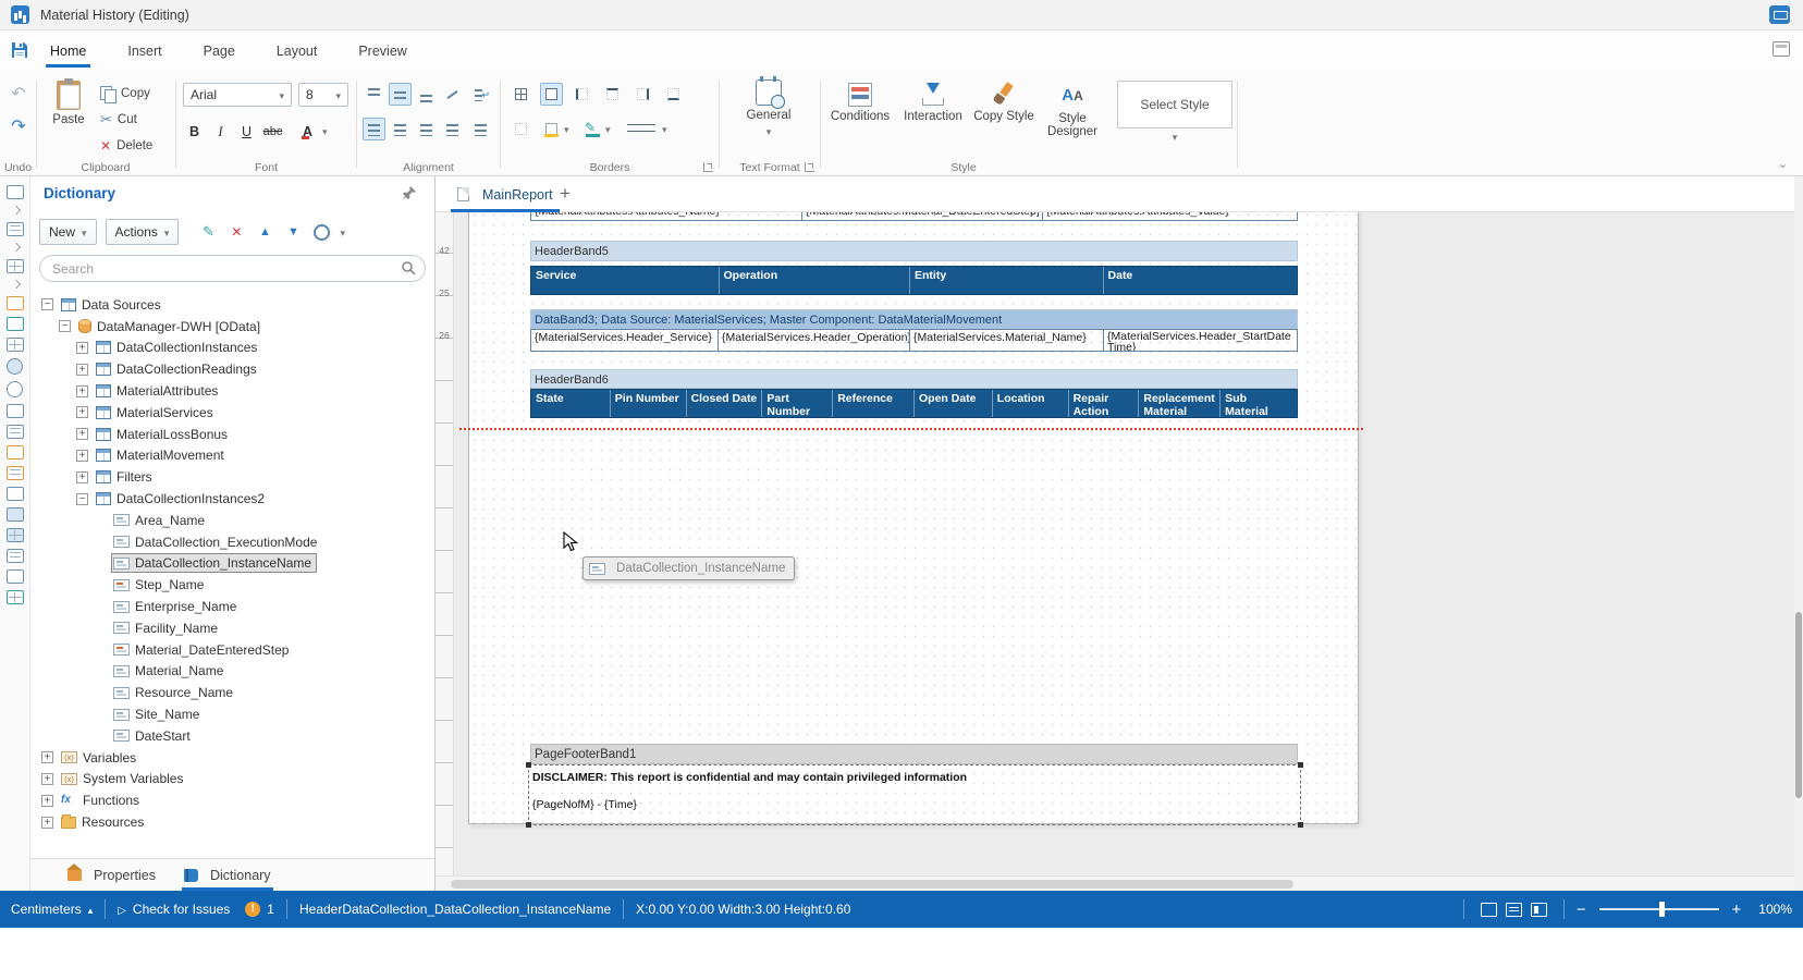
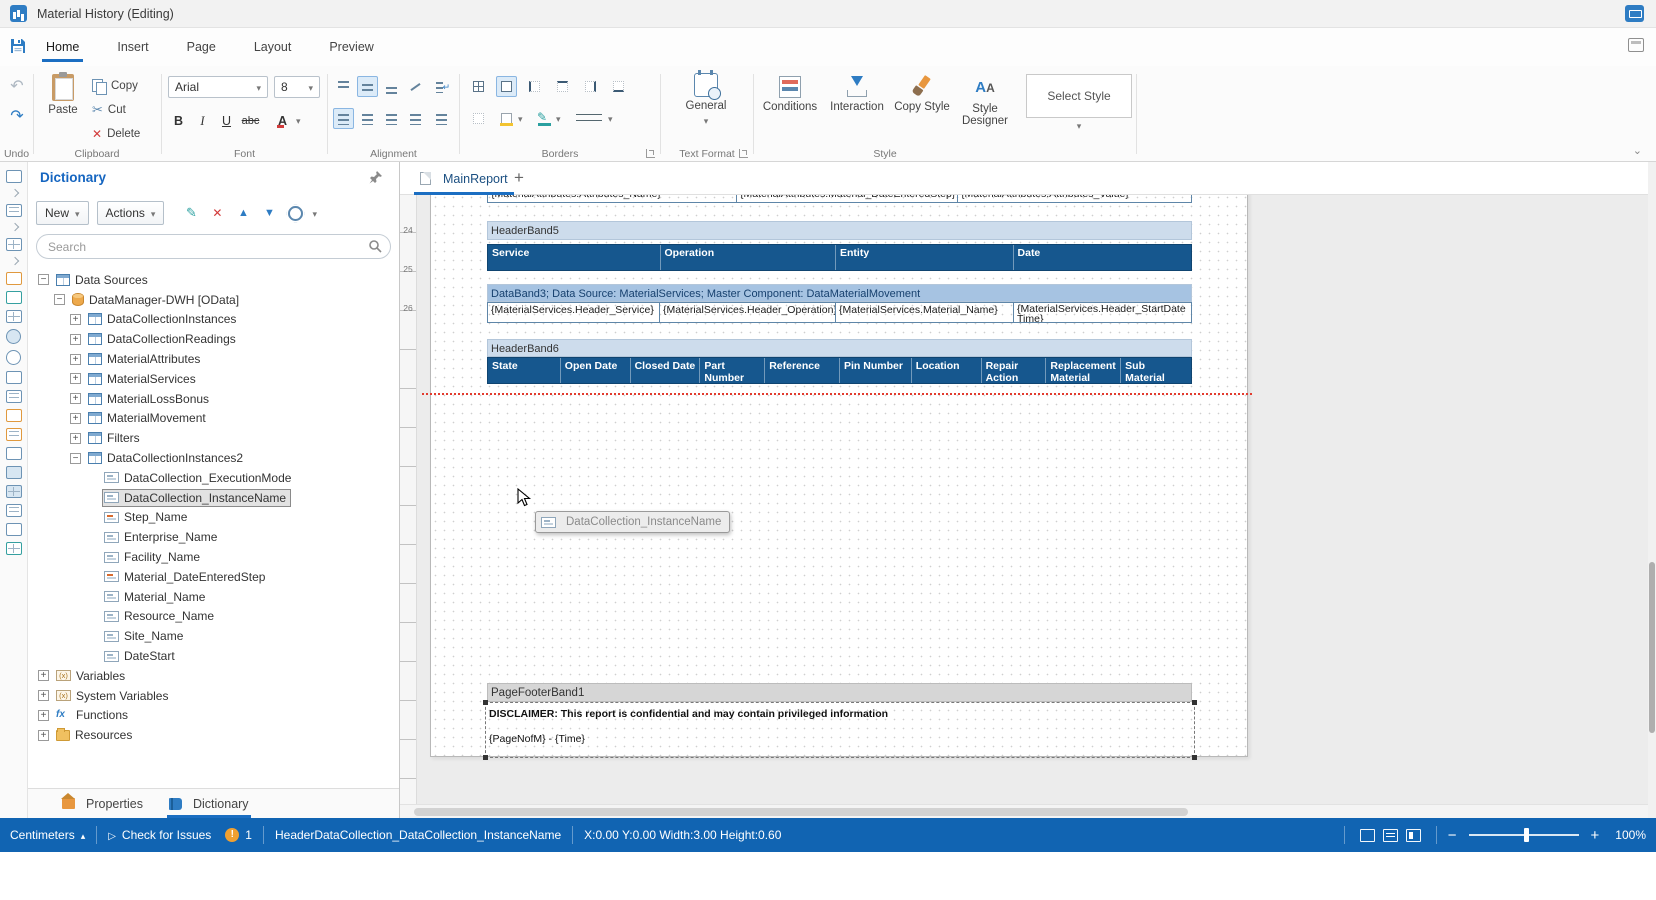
  Material History (Editing)
  Home
  Insert
  Page
  Layout
  Preview
  Undo
  Paste
  Copy
  Cut
  Delete
  Clipboard
  Arial
  8
  B
  I
  U
  abc
  A
  Font
  Alignment
  Borders
  General
  Text Format
  Conditions
  Interaction
  Copy Style
  Style Designer
  Select Style
  Style
  Dictionary
  New
  Actions
  Search
  Data Sources
  DataManager-DWH [OData]
  DataCollectionInstances
  DataCollectionReadings
  MaterialAttributes
  MaterialServices
  MaterialLossBonus
  MaterialMovement
  Filters
  DataCollectionInstances2
- Area_Name
  DataCollection_ExecutionMode
  DataCollection_InstanceName
  Step_Name
  Enterprise_Name
  Facility_Name
  Material_DateEnteredStep
  Material_Name
  Resource_Name
  Site_Name
  DateStart
  Variables
  System Variables
  Functions
  Resources
  Properties
  Dictionary
  MainReport
- 42
+ 24
  25
  26
  HeaderBand5
  Service
  Operation
  Entity
  Date
  DataBand3; Data Source: MaterialServices; Master Component: DataMaterialMovement
  {MaterialServices.Header_Service}
  {MaterialServices.Header_Operation}
  {MaterialServices.Material_Name}
  {MaterialServices.Header_StartDateTime}
  HeaderBand6
  State
- Pin Number
+ Open Date
  Closed Date
  Part Number
  Reference
- Open Date
+ Pin Number
  Location
  Repair Action
  Replacement Material
  Sub Material
  DataCollection_InstanceName
  PageFooterBand1
  DISCLAIMER: This report is confidential and may contain privileged information
  {PageNofM} - {Time}
  Centimeters
  Check for Issues
  1
  HeaderDataCollection_DataCollection_InstanceName
  X:0.00 Y:0.00 Width:3.00 Height:0.60
  100%
